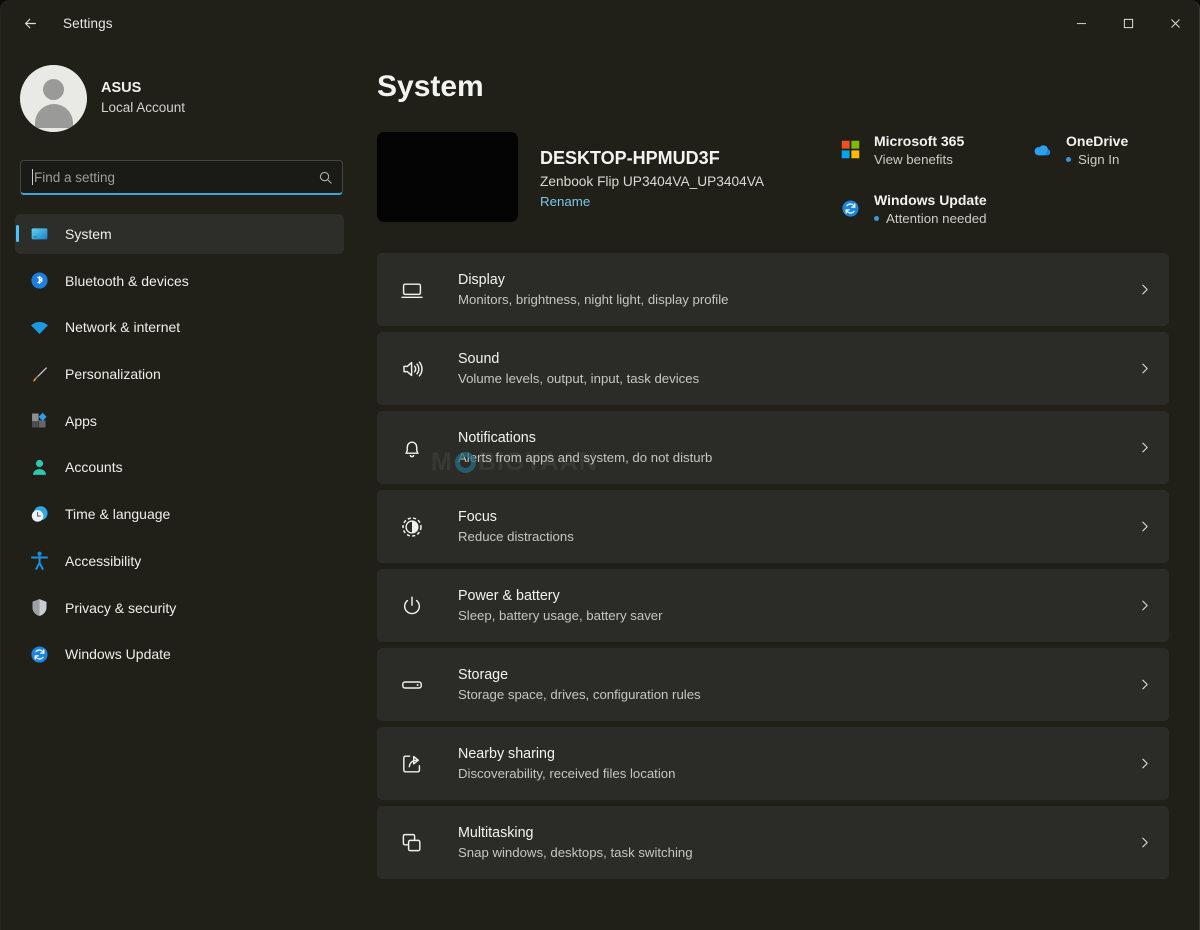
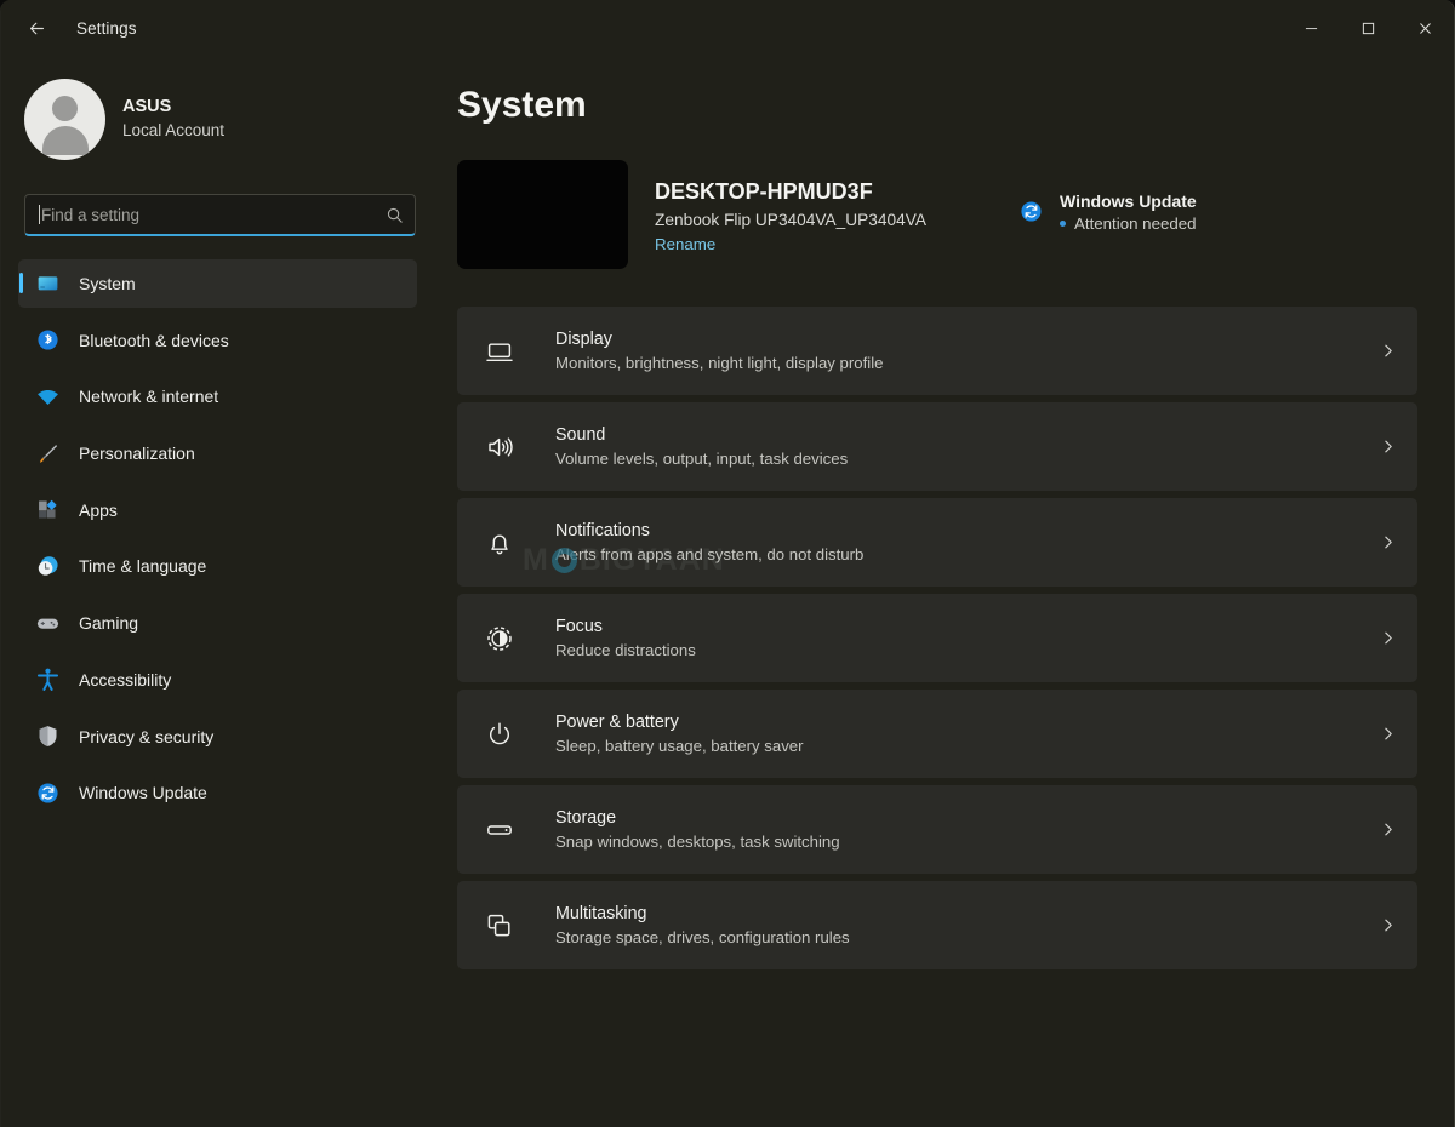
  Settings
  ASUS
  Local Account
  Find a setting
  System
  Bluetooth & devices
  Network & internet
  Personalization
  Apps
- Accounts
  Time & language
+ Gaming
  Accessibility
  Privacy & security
  Windows Update
  System
  DESKTOP-HPMUD3F
  Zenbook Flip UP3404VA_UP3404VA
  Rename
  Display
  Monitors, brightness, night light, display profile
  Sound
  Volume levels, output, input, task devices
  Notifications
  Alerts from apps and system, do not disturb
  Focus
  Reduce distractions
  Power & battery
  Sleep, battery usage, battery saver
  Storage
- Storage space, drives, configuration rules
+ Snap windows, desktops, task switching
- Nearby sharing
- Discoverability, received files location
  Multitasking
- Snap windows, desktops, task switching
+ Storage space, drives, configuration rules
- Microsoft 365
- View benefits
- OneDrive
- Sign In
  Windows Update
  Attention needed
  BIGYAAN
